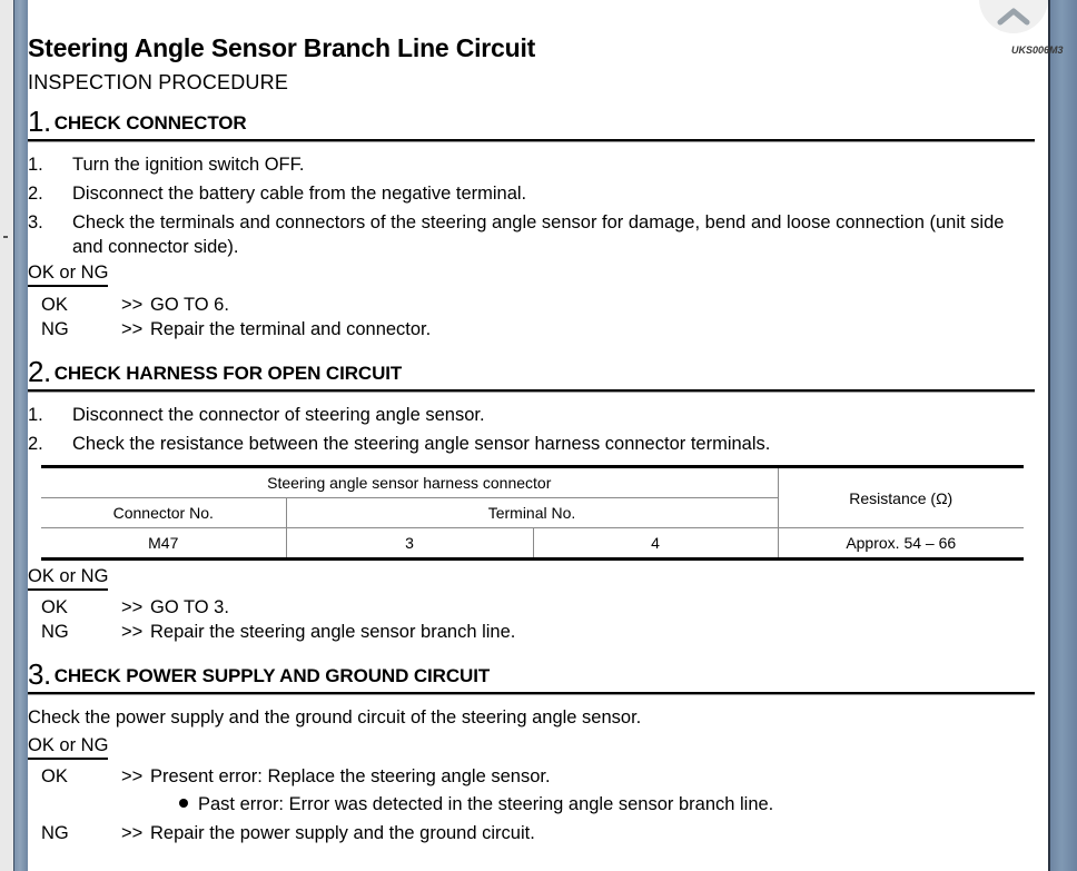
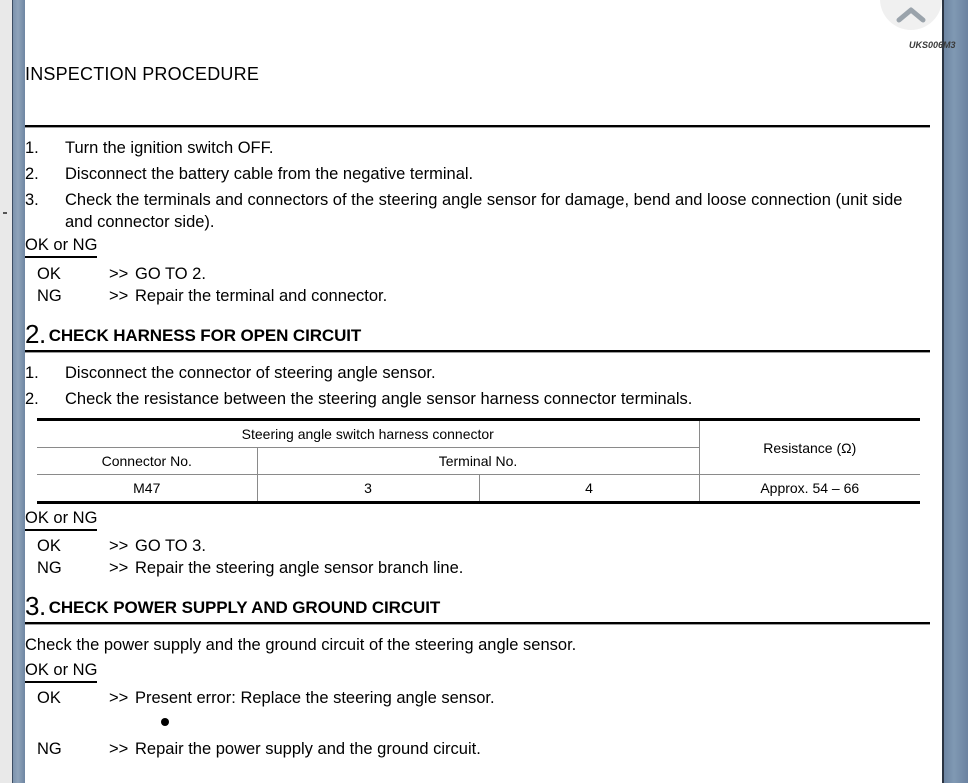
- Steering Angle Sensor Branch Line Circuit
  UKS006M3
  INSPECTION PROCEDURE
- 1. CHECK CONNECTOR
  1.
  Turn the ignition switch OFF.
  2.
  Disconnect the battery cable from the negative terminal.
  3.
  Check the terminals and connectors of the steering angle sensor for damage, bend and loose connection (unit side and connector side).
  OK or NG
  OK
  >>
- GO TO 6.
+ GO TO 2.
  NG
  >>
  Repair the terminal and connector.
  2. CHECK HARNESS FOR OPEN CIRCUIT
  1.
  Disconnect the connector of steering angle sensor.
  2.
  Check the resistance between the steering angle sensor harness connector terminals.
- Steering angle sensor harness connector	Resistance (Ω)
+ Steering angle switch harness connector	Resistance (Ω)
  Connector No.	Terminal No.
  M47	3	4	Approx. 54 – 66
  OK or NG
  OK
  >>
  GO TO 3.
  NG
  >>
  Repair the steering angle sensor branch line.
  3. CHECK POWER SUPPLY AND GROUND CIRCUIT
  Check the power supply and the ground circuit of the steering angle sensor.
  OK or NG
  OK
  >>
  Present error: Replace the steering angle sensor.
- Past error: Error was detected in the steering angle sensor branch line.
  NG
  >>
  Repair the power supply and the ground circuit.
